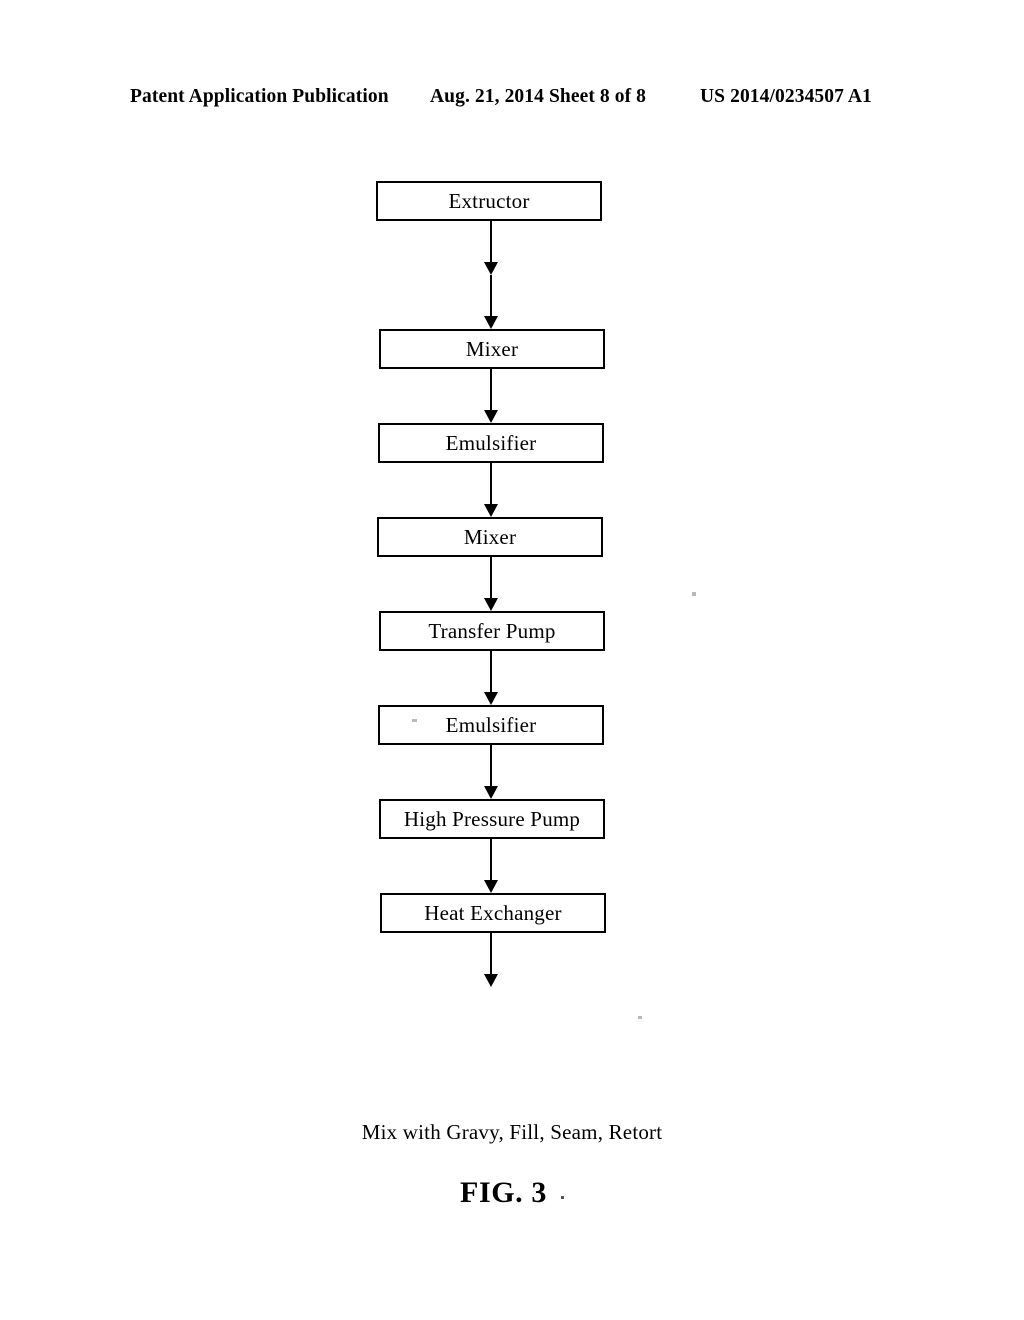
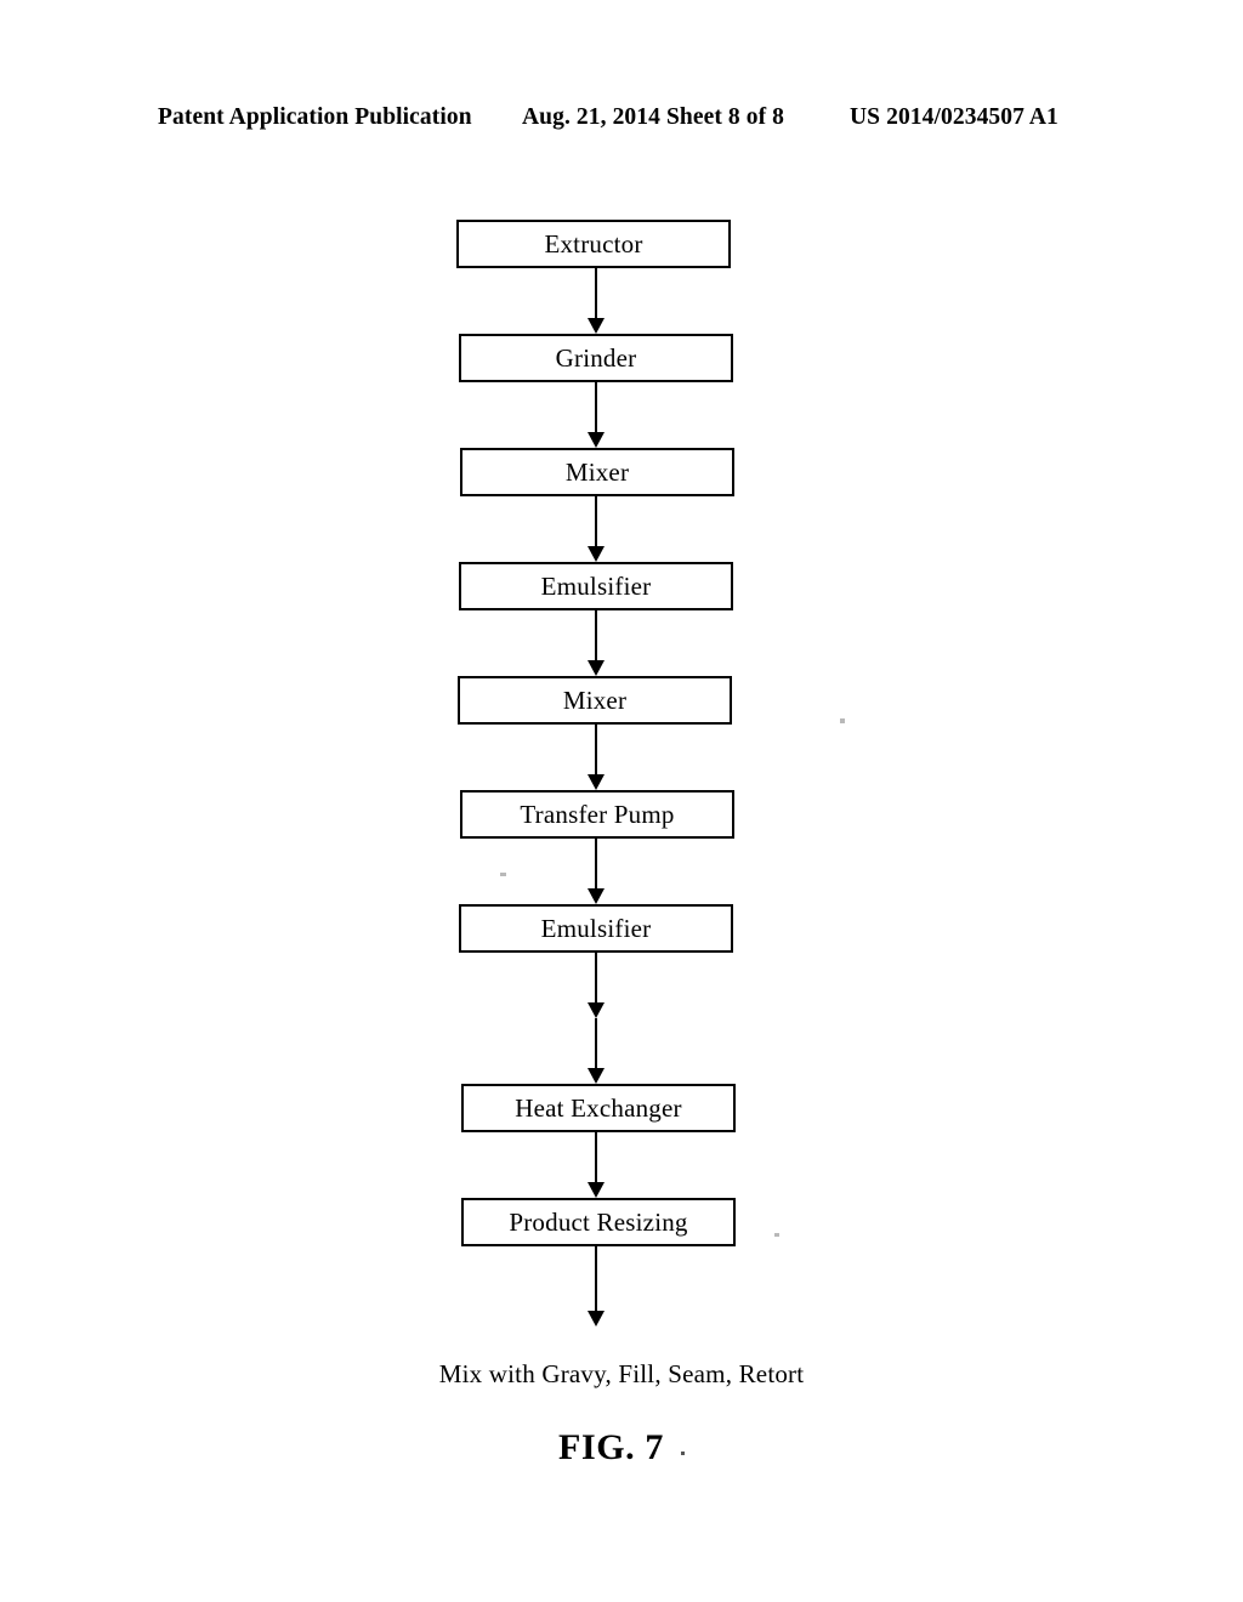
  Patent Application Publication
  Aug. 21, 2014 Sheet 8 of 8
  US 2014/0234507 A1
  Extructor
+ Grinder
  Mixer
  Emulsifier
  Mixer
  Transfer Pump
  Emulsifier
- High Pressure Pump
  Heat Exchanger
+ Product Resizing
  Mix with Gravy, Fill, Seam, Retort
- FIG. 3
+ FIG. 7
